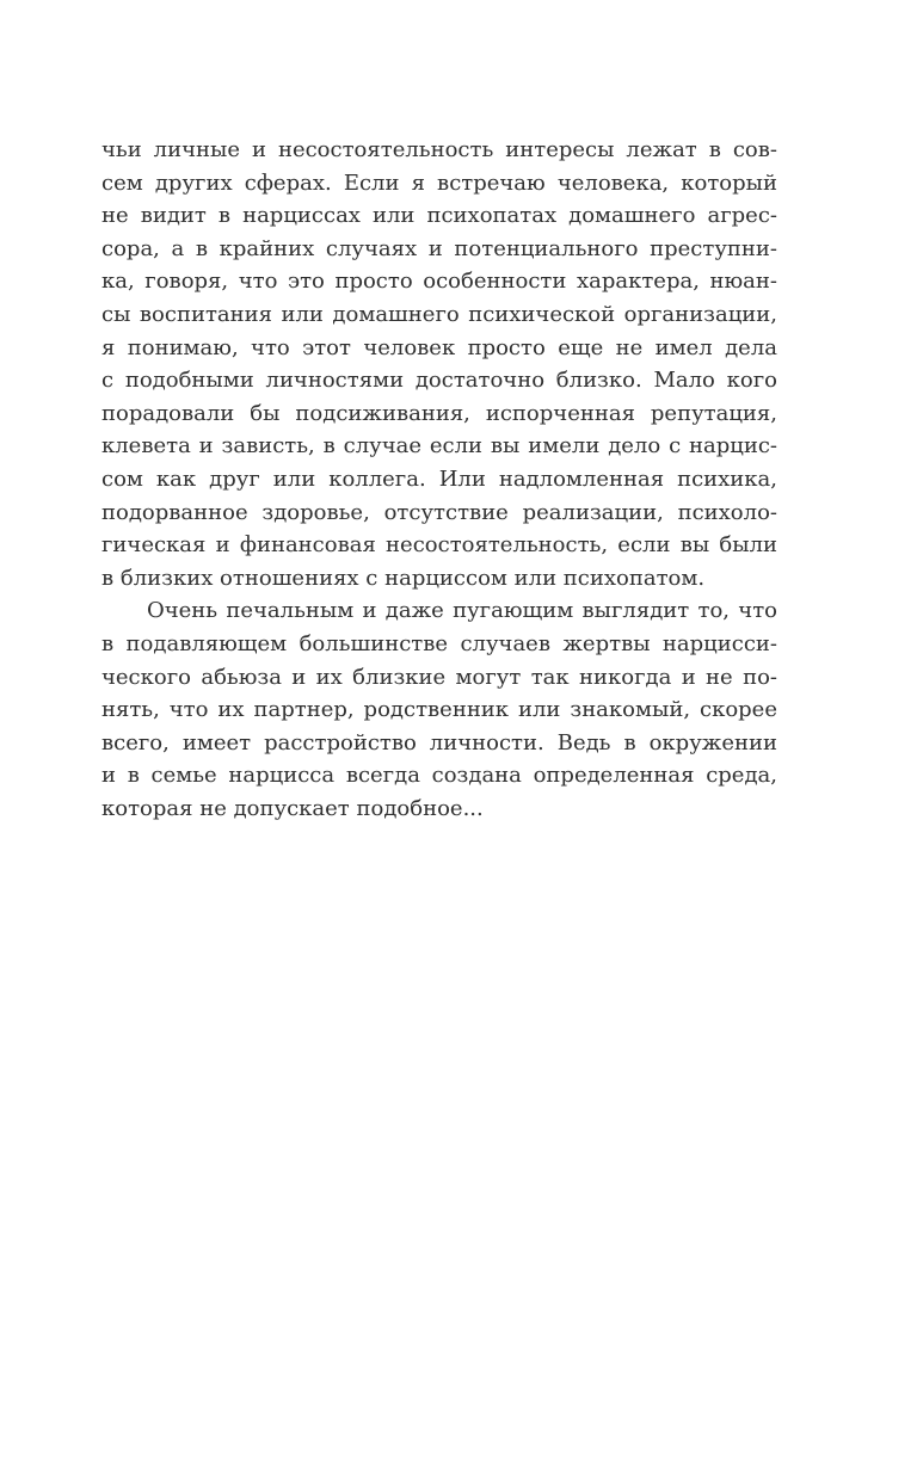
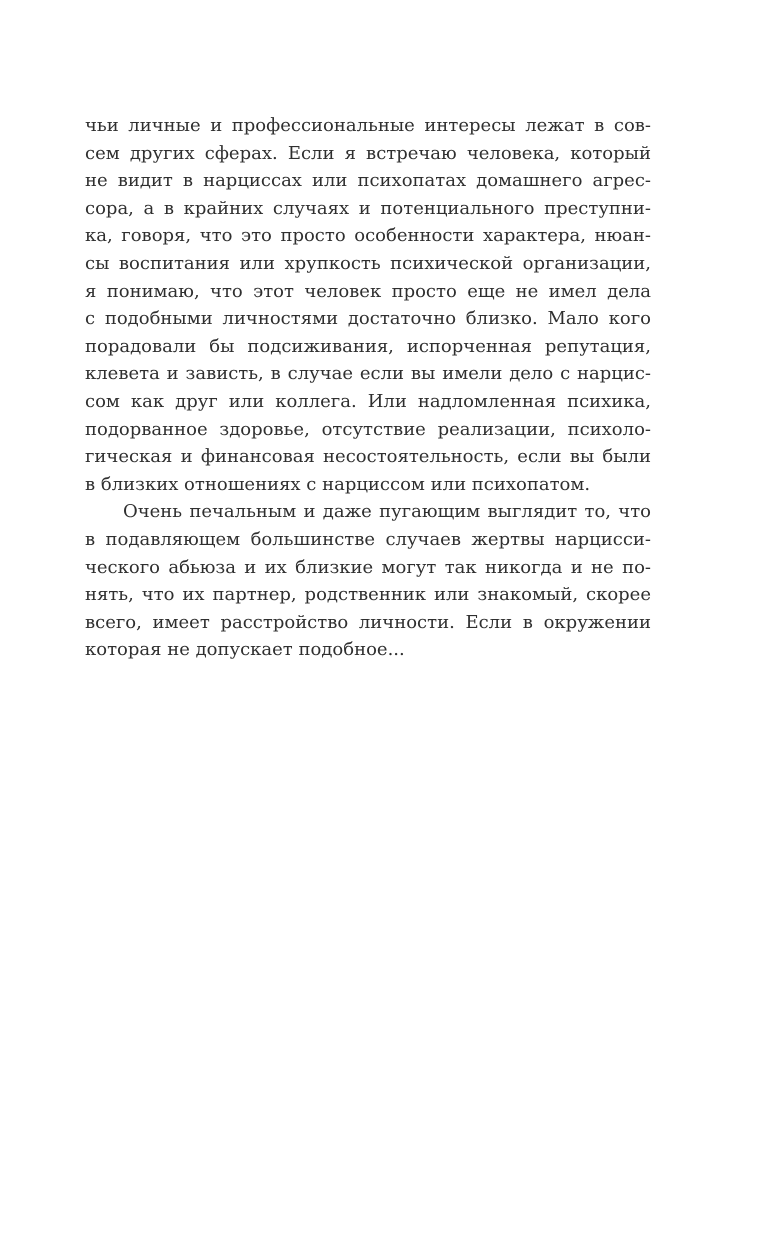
- чьи личные и несостоятельность интересы лежат в сов-
+ чьи личные и профессиональные интересы лежат в сов-
  сем других сферах. Если я встречаю человека, который
  не видит в нарциссах или психопатах домашнего агрес-
  сора, а в крайних случаях и потенциального преступни-
  ка, говоря, что это просто особенности характера, нюан-
- сы воспитания или домашнего психической организации,
+ сы воспитания или хрупкость психической организации,
  я понимаю, что этот человек просто еще не имел дела
  с подобными личностями достаточно близко. Мало кого
  порадовали бы подсиживания, испорченная репутация,
  клевета и зависть, в случае если вы имели дело с нарцис-
  сом как друг или коллега. Или надломленная психика,
  подорванное здоровье, отсутствие реализации, психоло-
  гическая и финансовая несостоятельность, если вы были
  в близких отношениях с нарциссом или психопатом.
  Очень печальным и даже пугающим выглядит то, что
  в подавляющем большинстве случаев жертвы нарцисси-
  ческого абьюза и их близкие могут так никогда и не по-
  нять, что их партнер, родственник или знакомый, скорее
- всего, имеет расстройство личности. Ведь в окружении
+ всего, имеет расстройство личности. Если в окружении
- и в семье нарцисса всегда создана определенная среда,
  которая не допускает подобное...
